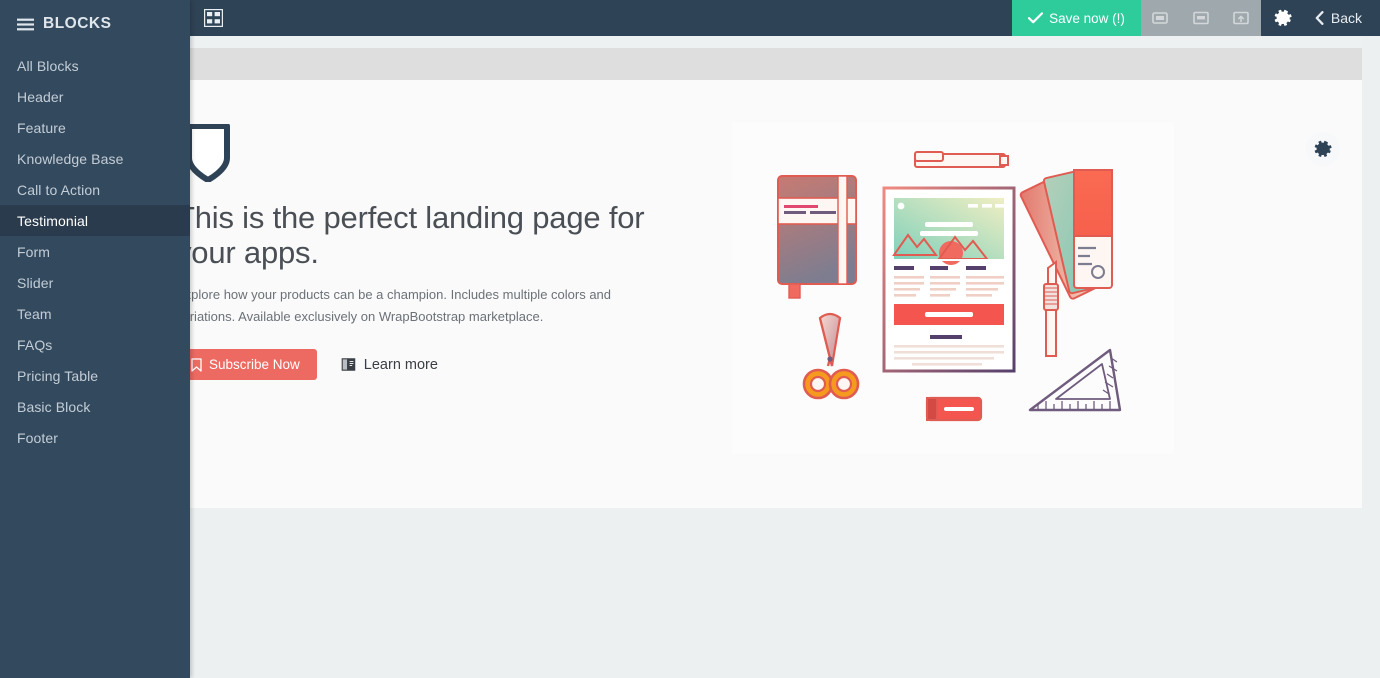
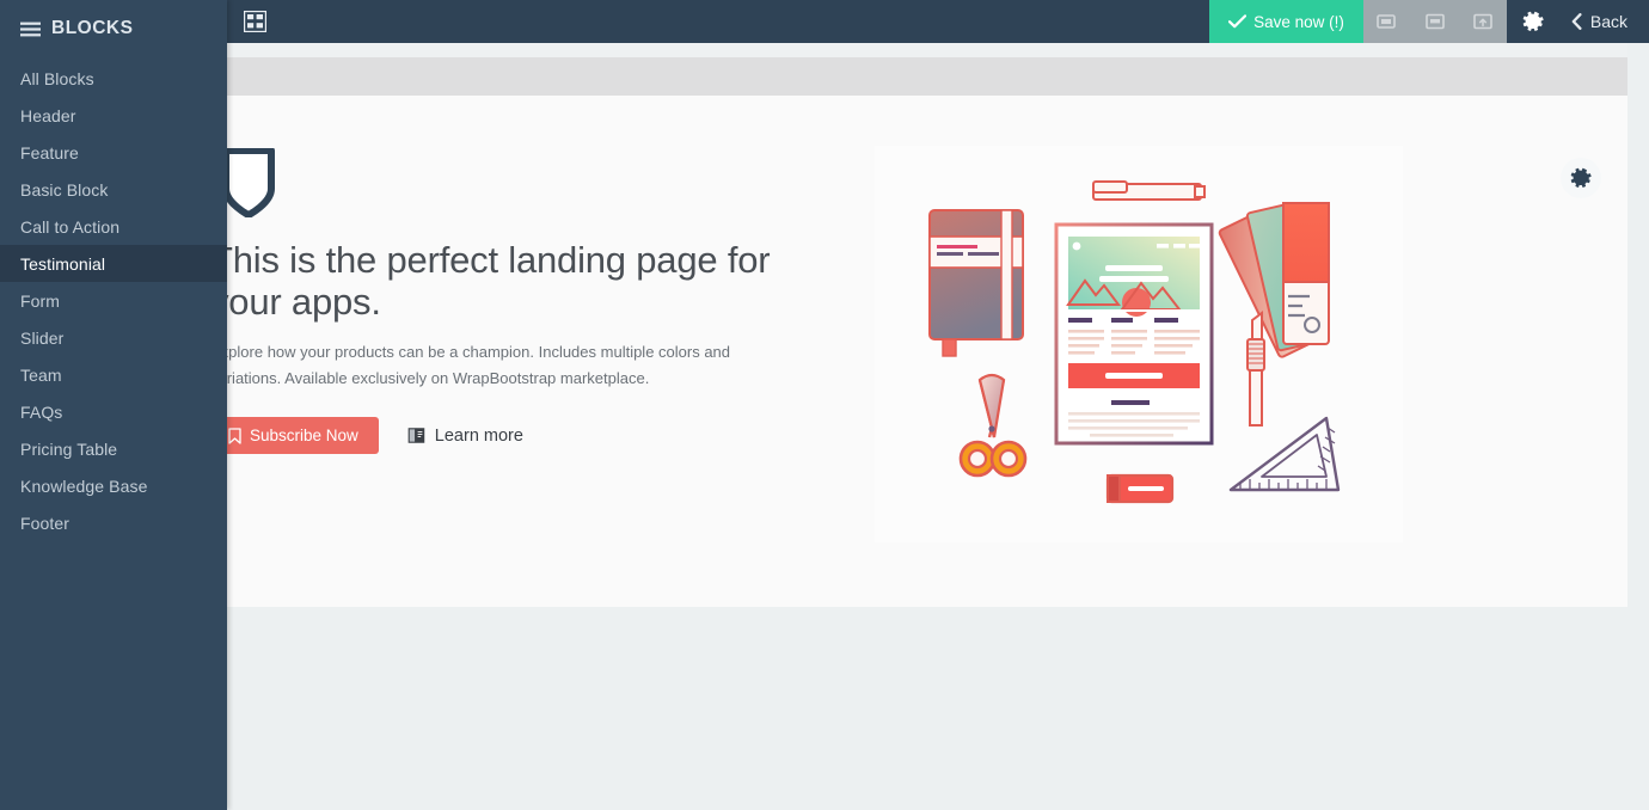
  Save now (!)
  Back
  BLOCKS
  All Blocks
  Header
  Feature
- Knowledge Base
+ Basic Block
  Call to Action
  Testimonial
  Form
  Slider
  Team
  FAQs
  Pricing Table
- Basic Block
+ Knowledge Base
  Footer
  his is the perfect landing page for our apps.
  plore how your products can be a champion. Includes multiple colors and riations. Available exclusively on WrapBootstrap marketplace.
  Subscribe Now
  Learn more
